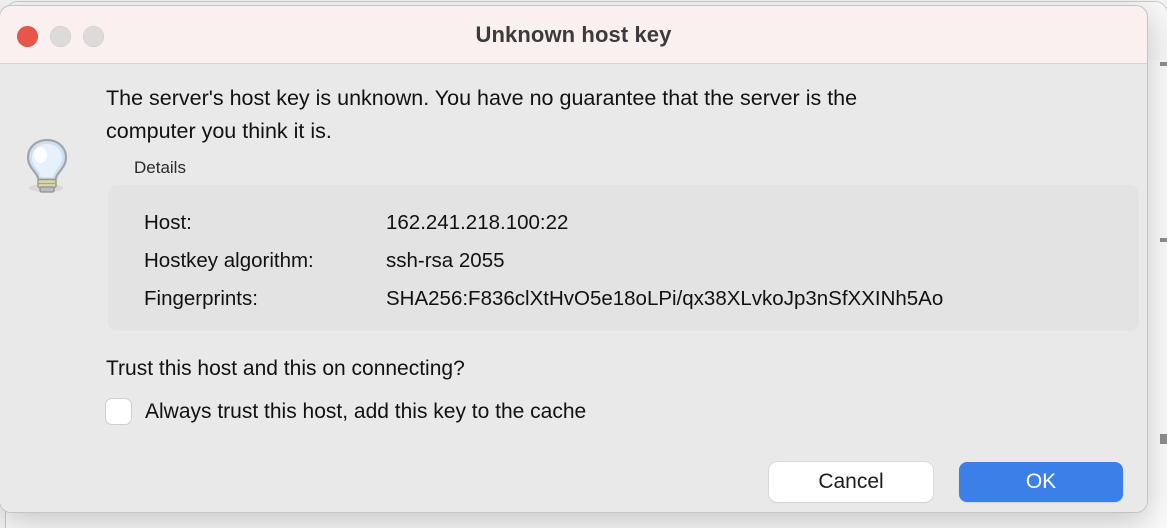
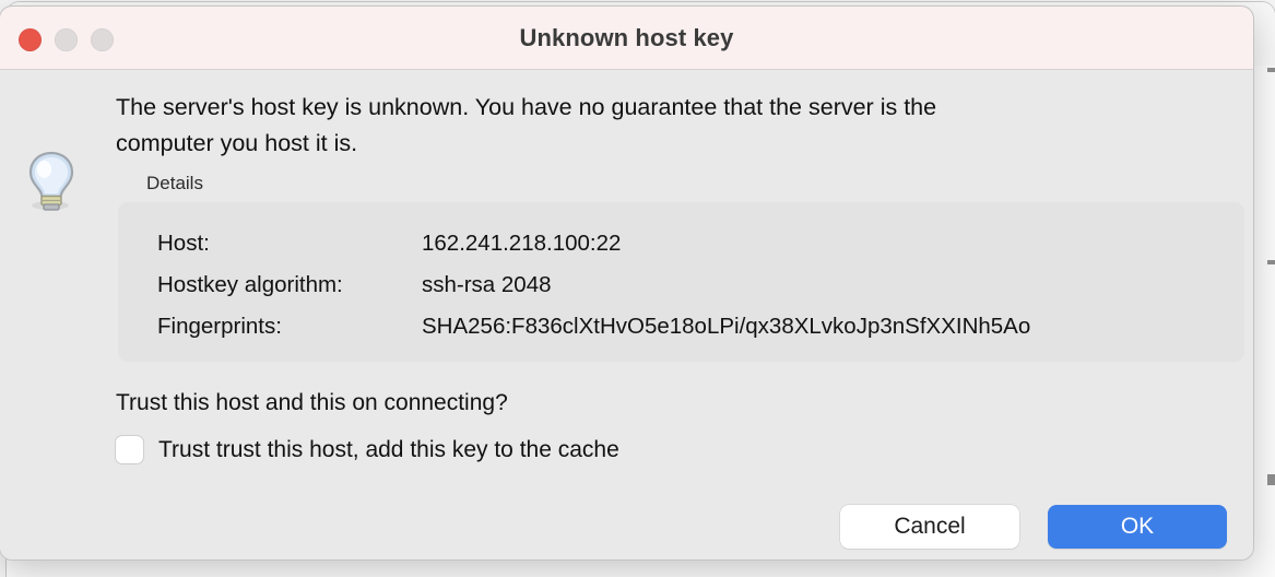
  Unknown host key
- The server's host key is unknown. You have no guarantee that the server is the computer you think it is.
+ The server's host key is unknown. You have no guarantee that the server is the computer you host it is.
  Details
  Host: 162.241.218.100:22
- Hostkey algorithm: ssh-rsa 2055
+ Hostkey algorithm: ssh-rsa 2048
  Fingerprints: SHA256:F836clXtHvO5e18oLPi/qx38XLvkoJp3nSfXXINh5Ao
  Trust this host and this on connecting?
- Always trust this host, add this key to the cache
+ Trust trust this host, add this key to the cache
  Cancel
  OK
